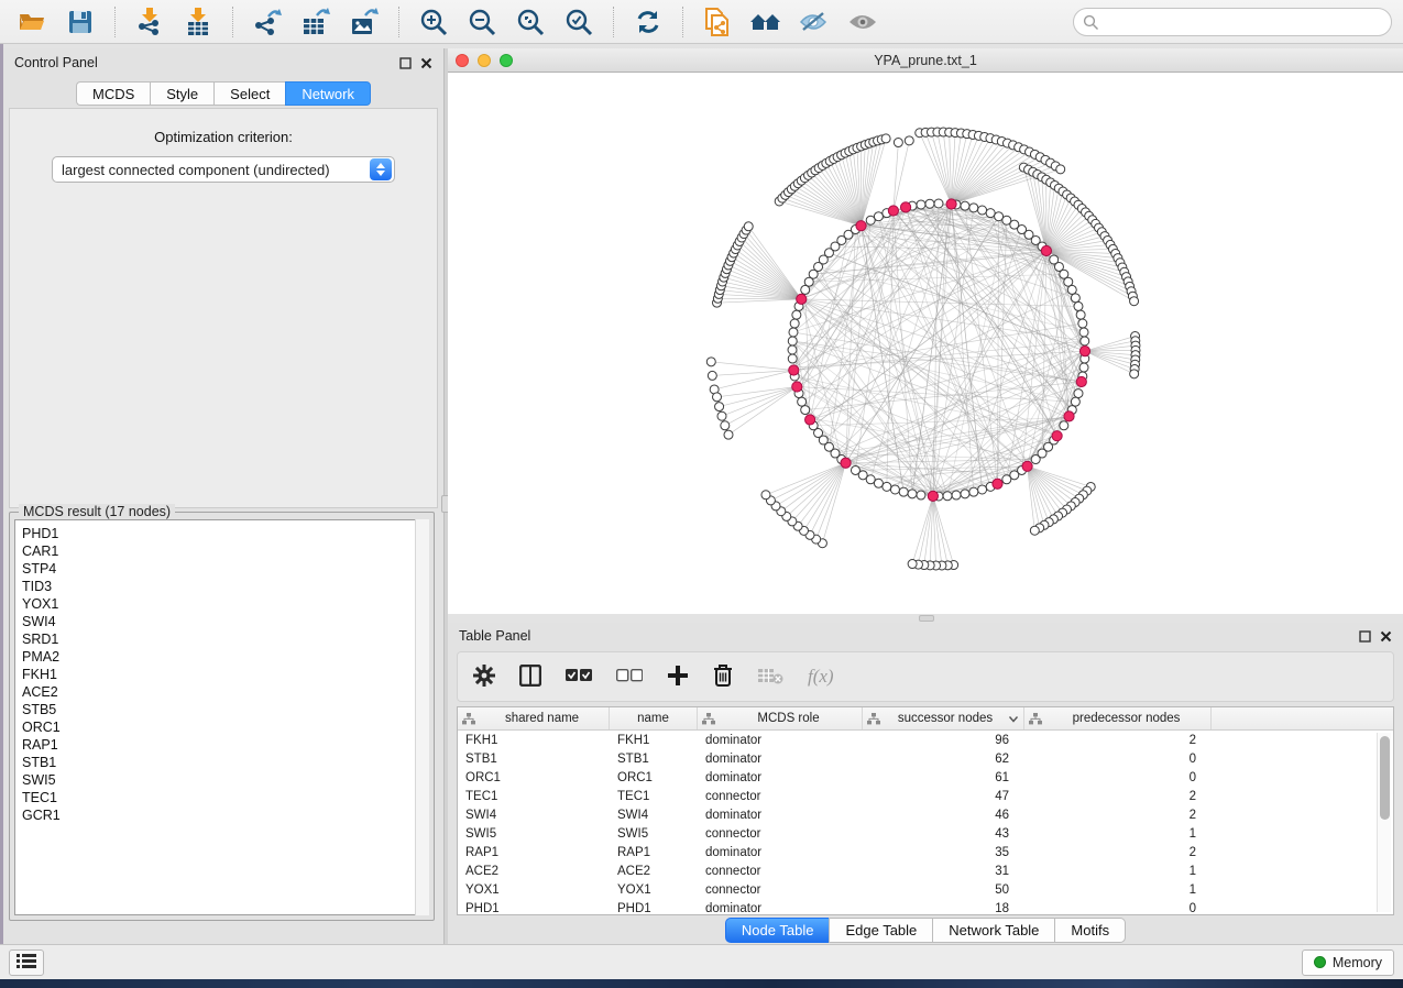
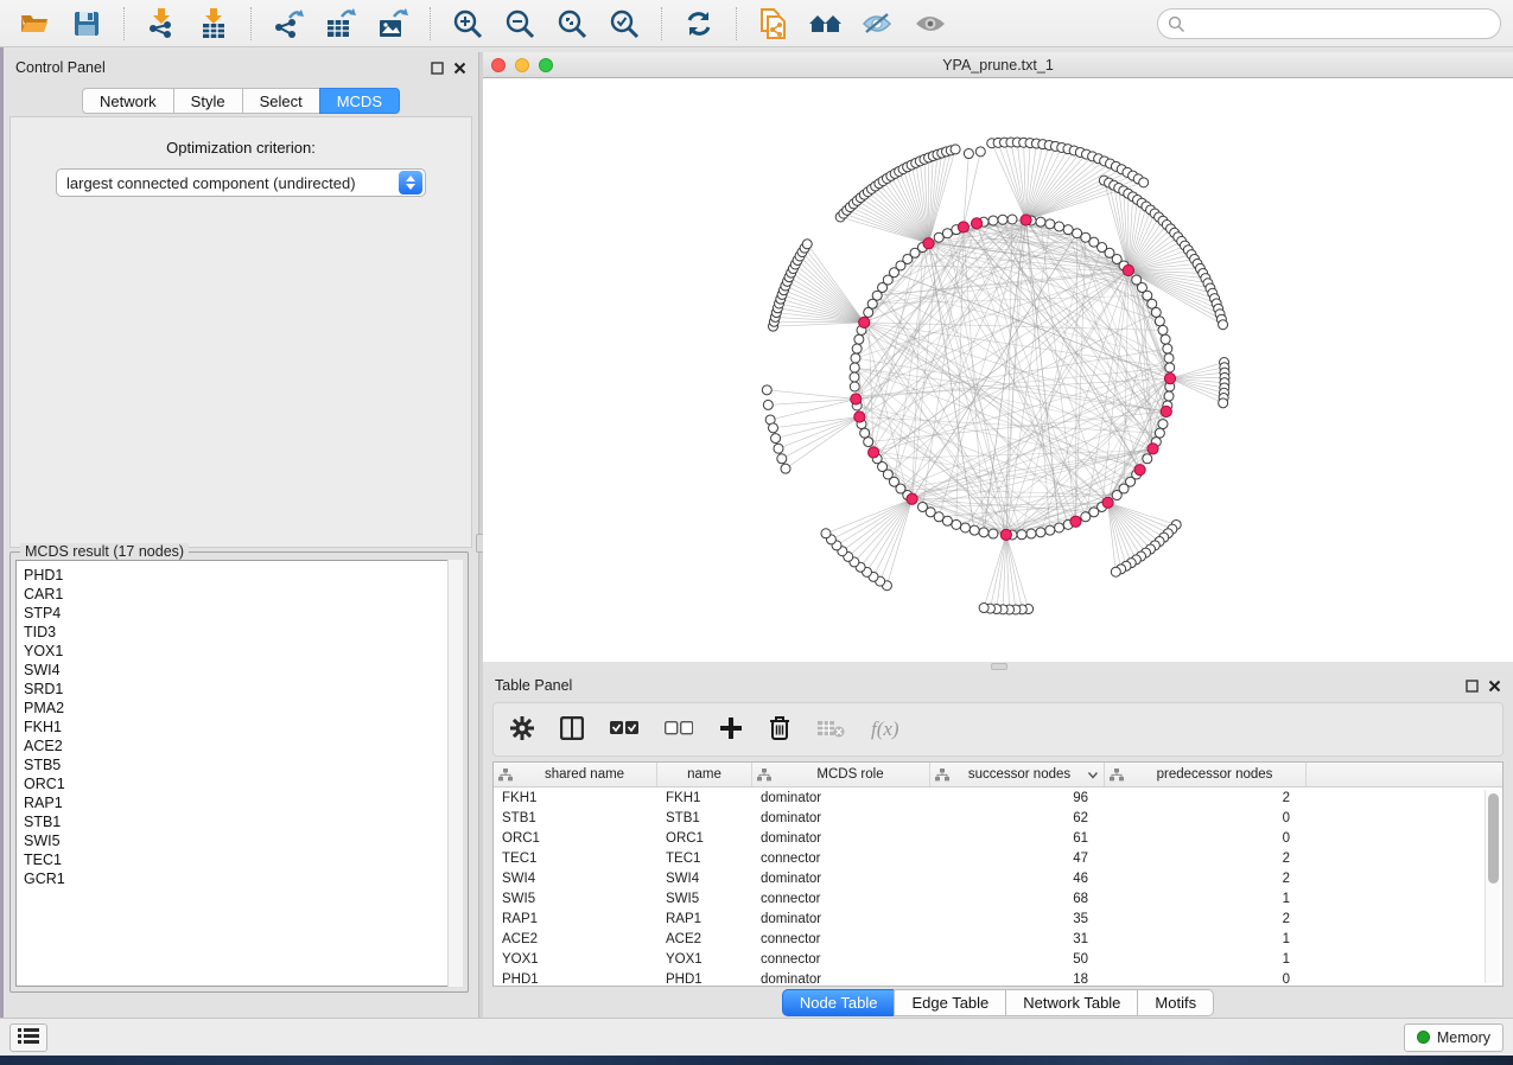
  Control Panel
- MCDS
+ Network
  Style
  Select
- Network
+ MCDS
  Optimization criterion:
  largest connected component (undirected)
  MCDS result (17 nodes)
  PHD1
  CAR1
  STP4
  TID3
  YOX1
  SWI4
  SRD1
  PMA2
  FKH1
  ACE2
  STB5
  ORC1
  RAP1
  STB1
  SWI5
  TEC1
  GCR1
  YPA_prune.txt_1
  Table Panel
  f(x)
  shared name
  name
  MCDS role
  successor nodes
  predecessor nodes
  FKH1
  FKH1
  dominator
  96
  2
  STB1
  STB1
  dominator
  62
  0
  ORC1
  ORC1
  dominator
  61
  0
  TEC1
  TEC1
  connector
  47
  2
  SWI4
  SWI4
  dominator
  46
  2
  SWI5
  SWI5
  connector
- 43
+ 68
  1
  RAP1
  RAP1
  dominator
  35
  2
  ACE2
  ACE2
  connector
  31
  1
  YOX1
  YOX1
  connector
  50
  1
  PHD1
  PHD1
  dominator
  18
  0
  Node Table
  Edge Table
  Network Table
  Motifs
  Memory
